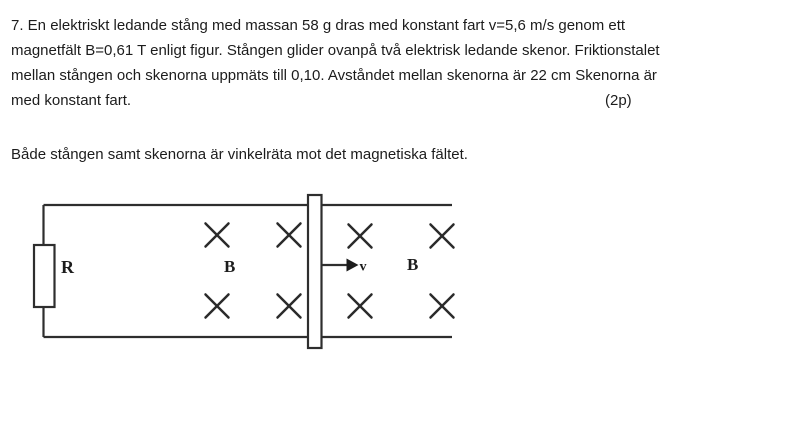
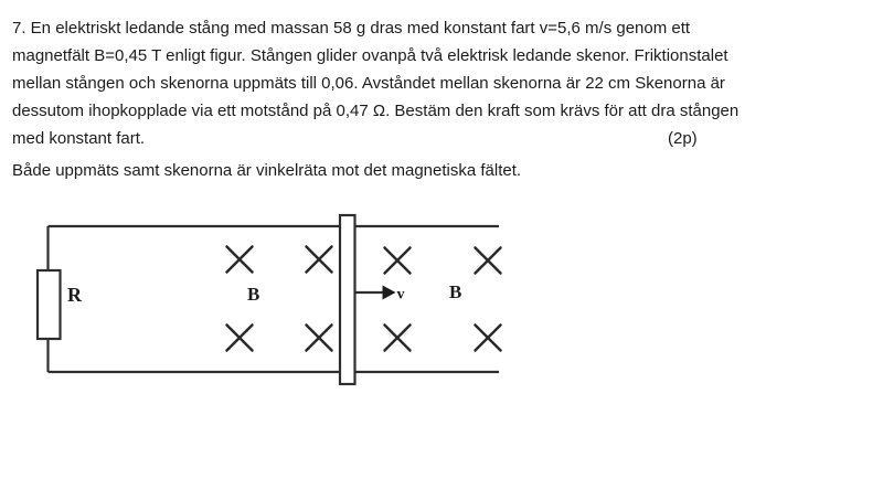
  7. En elektriskt ledande stång med massan 58 g dras med konstant fart v=5,6 m/s genom ett
- magnetfält B=0,61 T enligt figur. Stången glider ovanpå två elektrisk ledande skenor. Friktionstalet
+ magnetfält B=0,45 T enligt figur. Stången glider ovanpå två elektrisk ledande skenor. Friktionstalet
- mellan stången och skenorna uppmäts till 0,10. Avståndet mellan skenorna är 22 cm Skenorna är
+ mellan stången och skenorna uppmäts till 0,06. Avståndet mellan skenorna är 22 cm Skenorna är
+ dessutom ihopkopplade via ett motstånd på 0,47 Ω. Bestäm den kraft som krävs för att dra stången
  med konstant fart.
  (2p)
- Både stången samt skenorna är vinkelräta mot det magnetiska fältet.
+ Både uppmäts samt skenorna är vinkelräta mot det magnetiska fältet.
  R
  B
  B
  v
